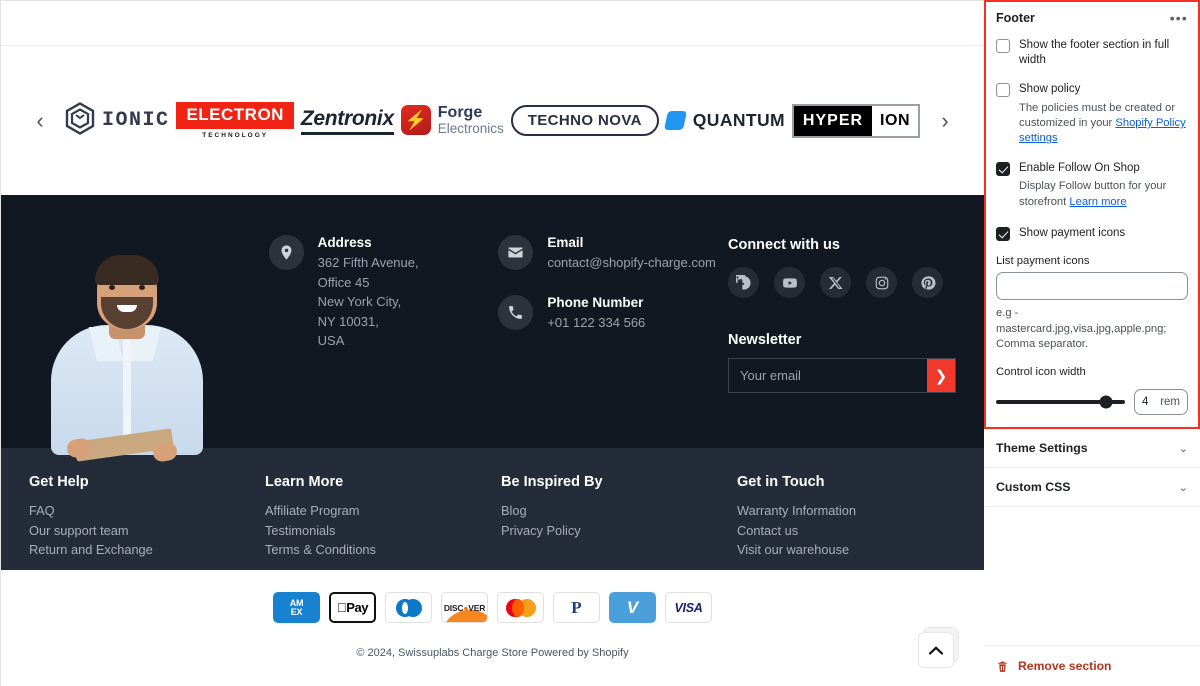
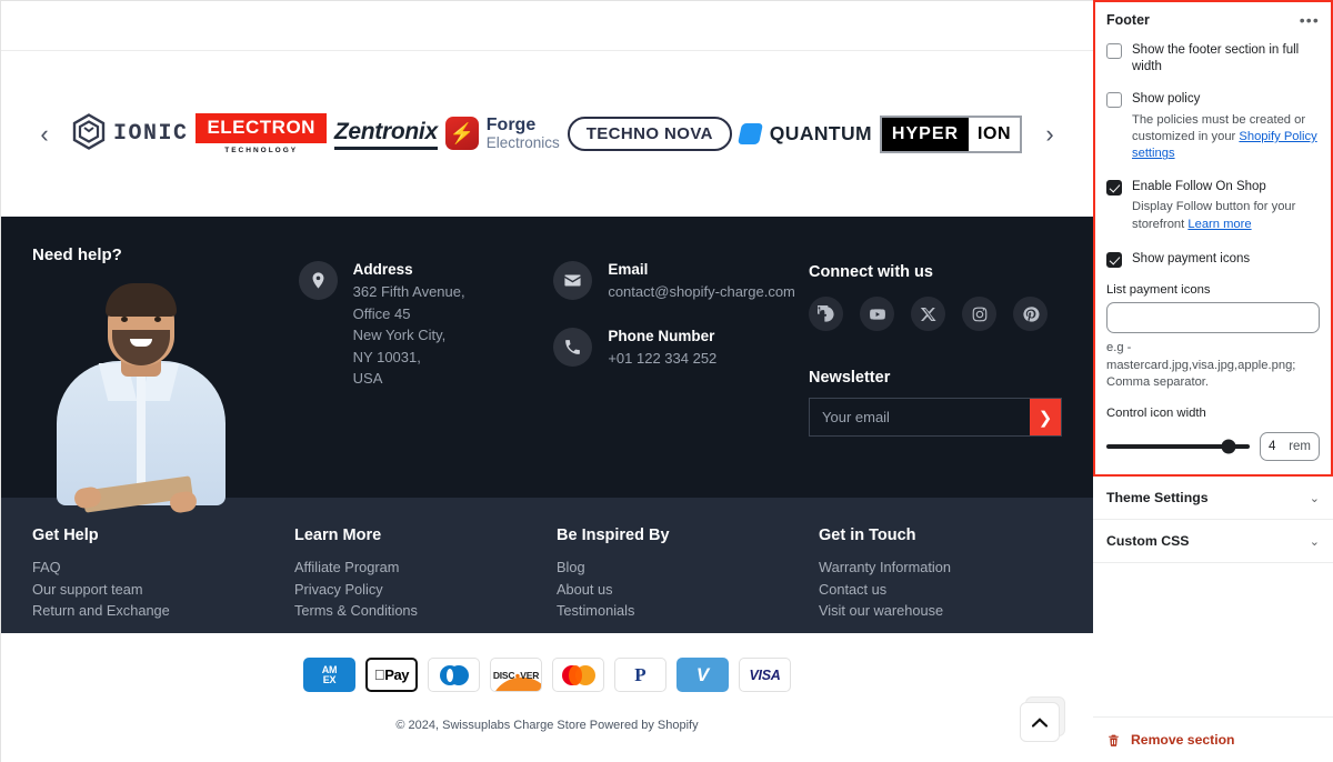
  ‹
  IONIC
  ELECTRON
  Zentronix
  ⚡
  Forge
  Electronics
  TECHNO NOVA
  QUANTUM
  HYPER
  ION
  ›
+ Need help?
  Address
  362 Fifth Avenue,
  Office 45
  New York City,
  NY 10031,
  USA
  Email
  contact@shopify-charge.com
  Phone Number
- +01 122 334 566
+ +01 122 334 252
  Connect with us
  Newsletter
  Your email
  ❯
  Get Help
  FAQ
  Our support team
  Return and Exchange
  Learn More
  Affiliate Program
- Testimonials
+ Privacy Policy
  Terms & Conditions
  Be Inspired By
  Blog
+ About us
- Privacy Policy
+ Testimonials
  Get in Touch
  Warranty Information
  Contact us
  Visit our warehouse
  AM
  EX
  Pay
  DISC●VER
  P
  V
  VISA
  © 2024, Swissuplabs Charge Store Powered by Shopify
  Footer
  •••
  Show the footer section in full width
  Show policy
  The policies must be created or customized in your Shopify Policy settings
  Enable Follow On Shop
  Display Follow button for your storefront Learn more
  Show payment icons
  List payment icons
  e.g - mastercard.jpg,visa.jpg,apple.png; Comma separator.
  Control icon width
  4
  rem
  Theme Settings
  ⌄
  Custom CSS
  ⌄
  Remove section
